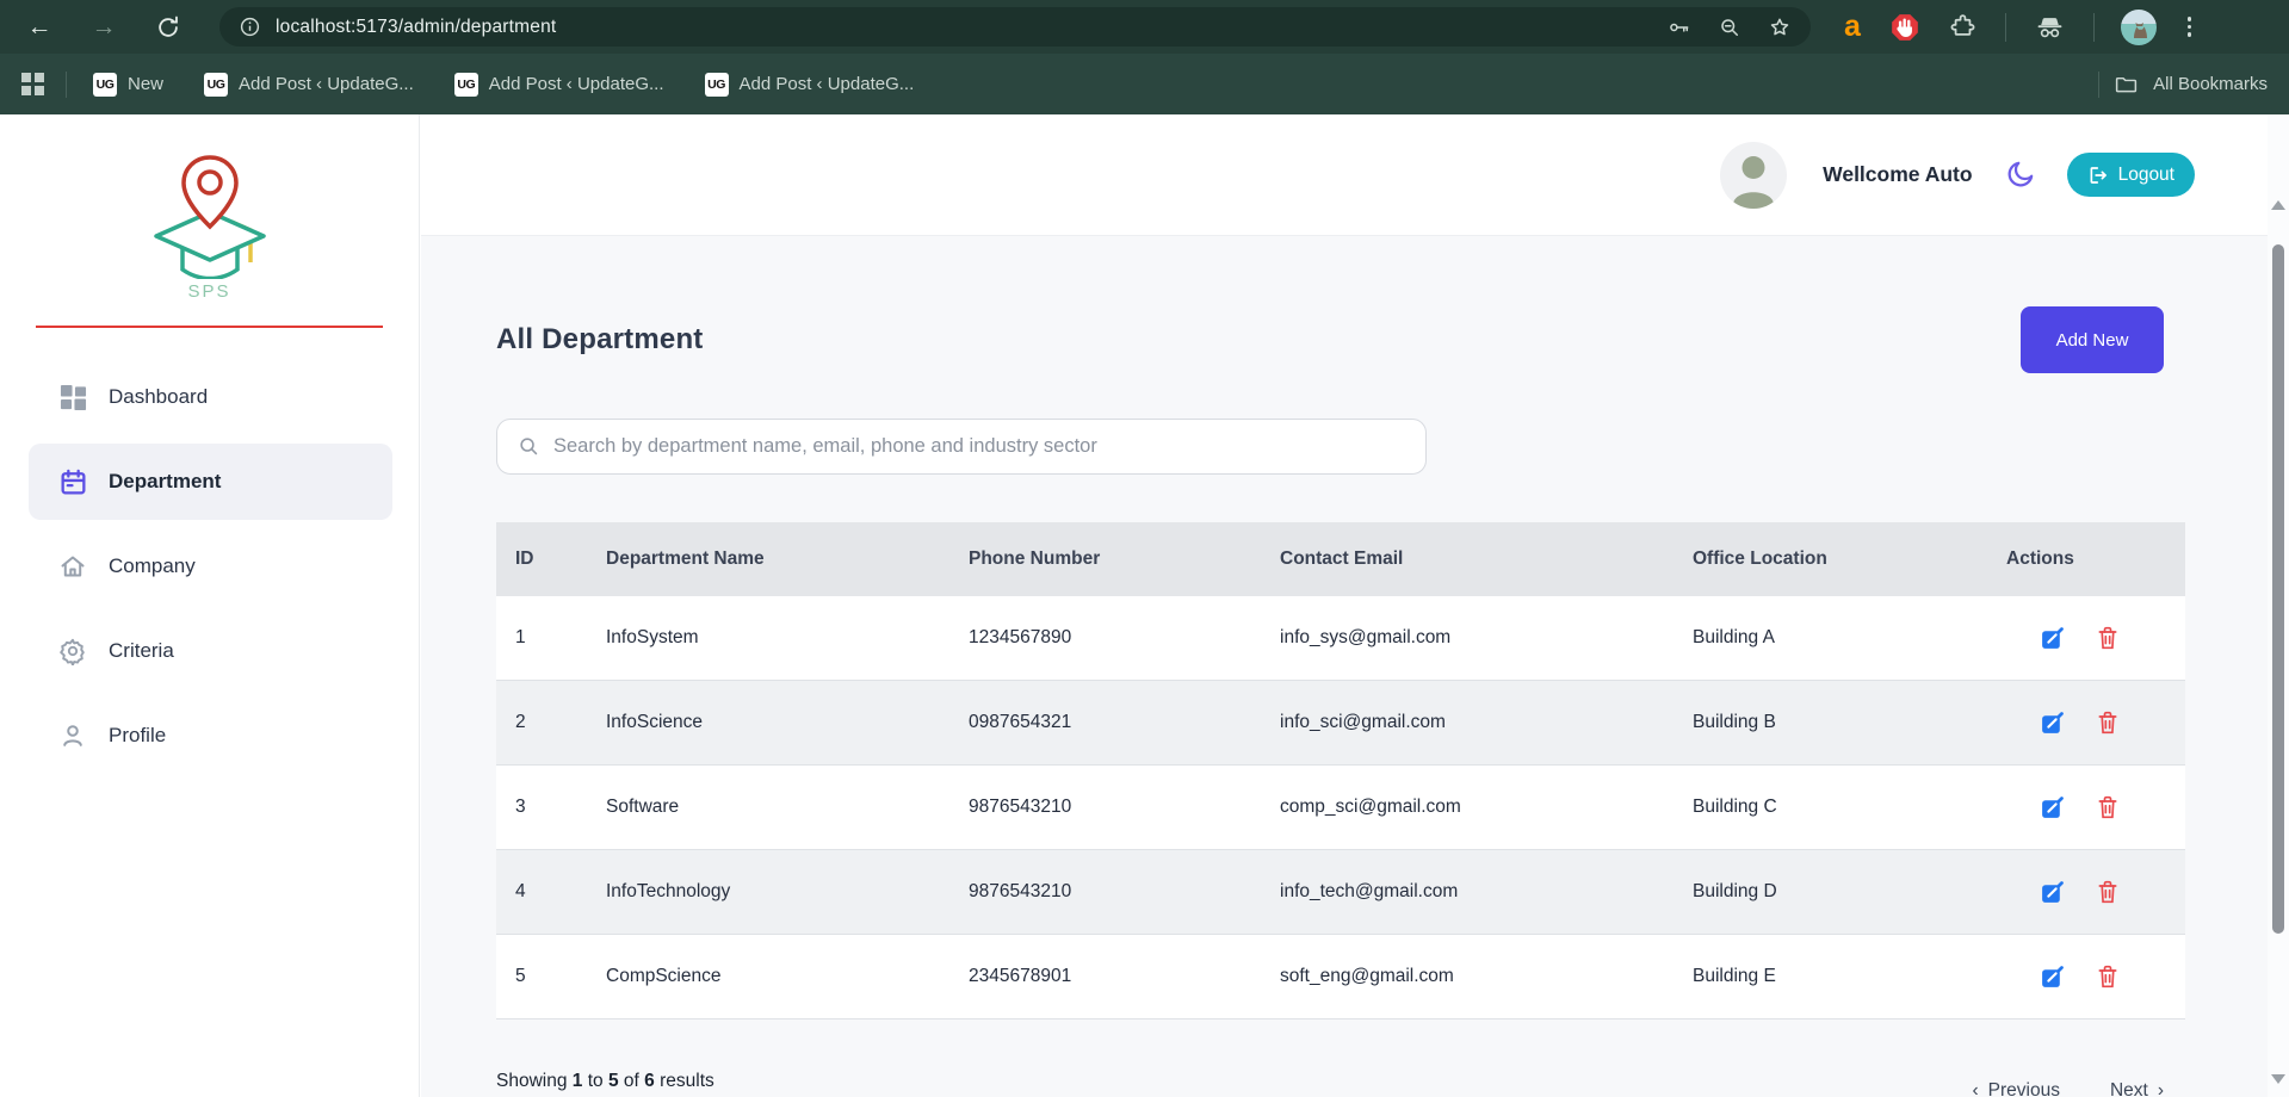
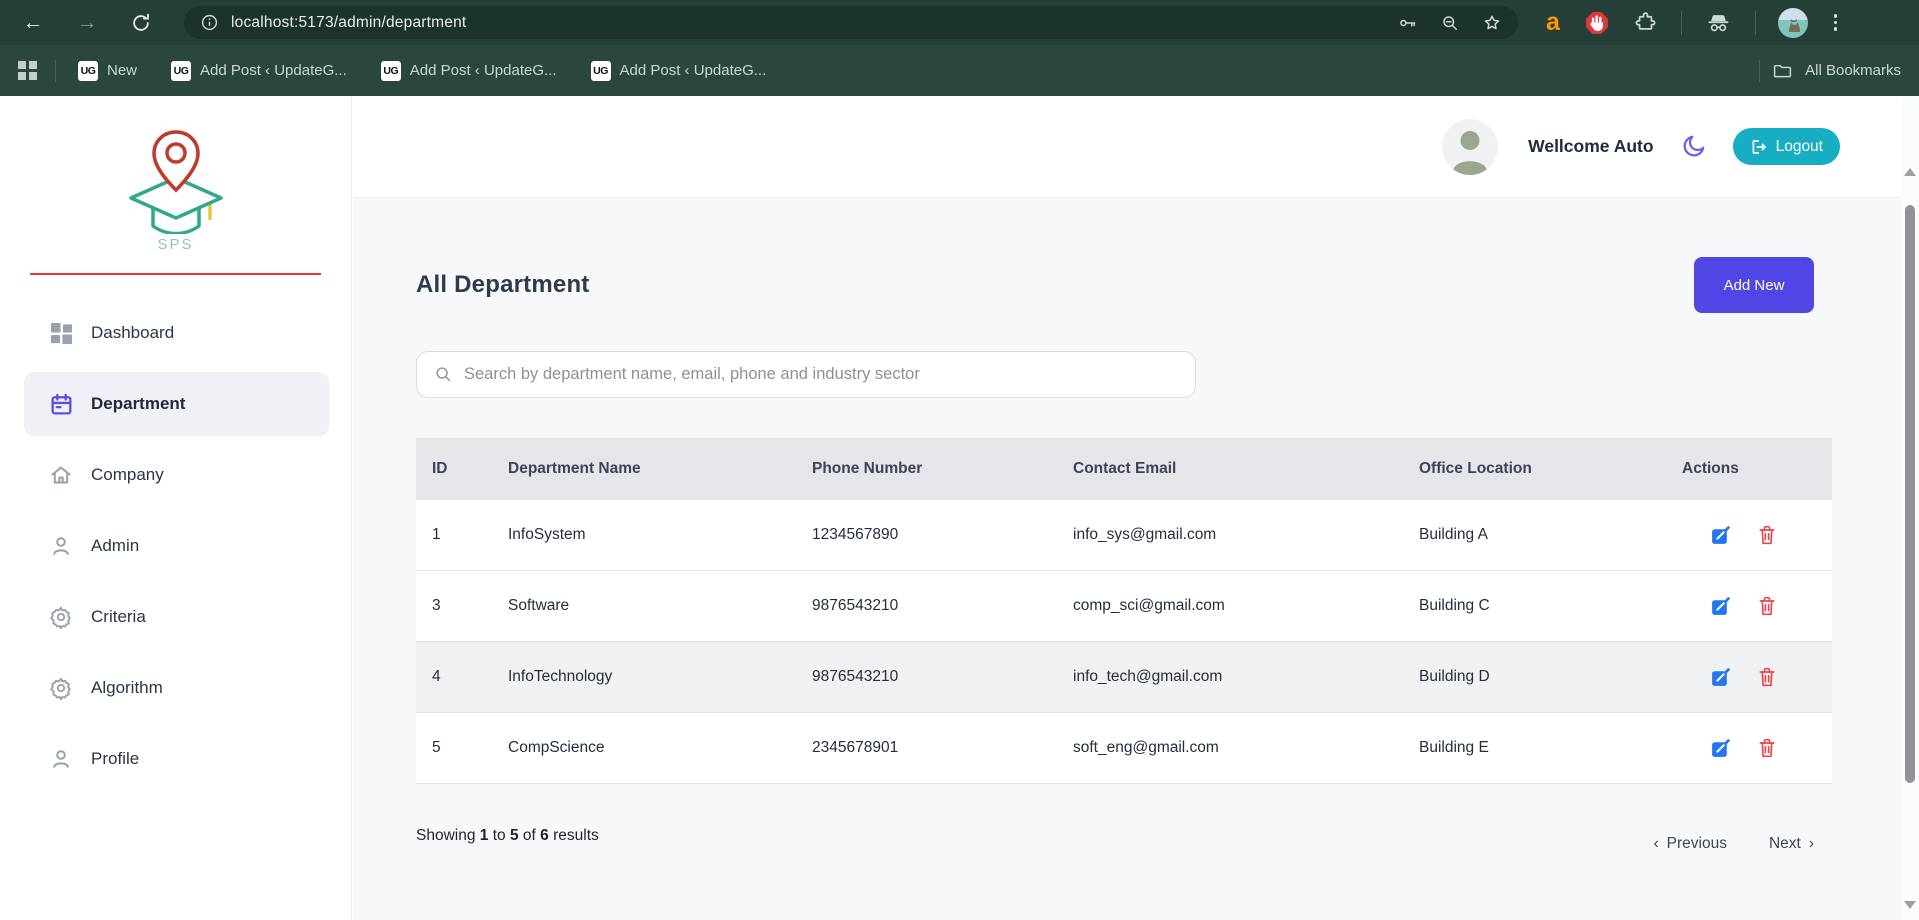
  ←
  →
  localhost:5173/admin/department
  a
  UG
  New
  UG
  Add Post ‹ UpdateG...
  UG
  Add Post ‹ UpdateG...
  UG
  Add Post ‹ UpdateG...
  All Bookmarks
  SPS
  Dashboard
  Department
  Company
+ Admin
  Criteria
+ Algorithm
  Profile
  Wellcome Auto
  Logout
  All Department
  Add New
  Search by department name, email, phone and industry sector
  ID
  Department Name
  Phone Number
  Contact Email
  Office Location
  Actions
  1
  InfoSystem
  1234567890
  info_sys@gmail.com
  Building A
- 2
- InfoScience
- 0987654321
- info_sci@gmail.com
- Building B
  3
  Software
  9876543210
  comp_sci@gmail.com
  Building C
  4
  InfoTechnology
  9876543210
  info_tech@gmail.com
  Building D
  5
  CompScience
  2345678901
  soft_eng@gmail.com
  Building E
  Showing 1 to 5 of 6 results
  ‹
  Previous
  Next
  ›
